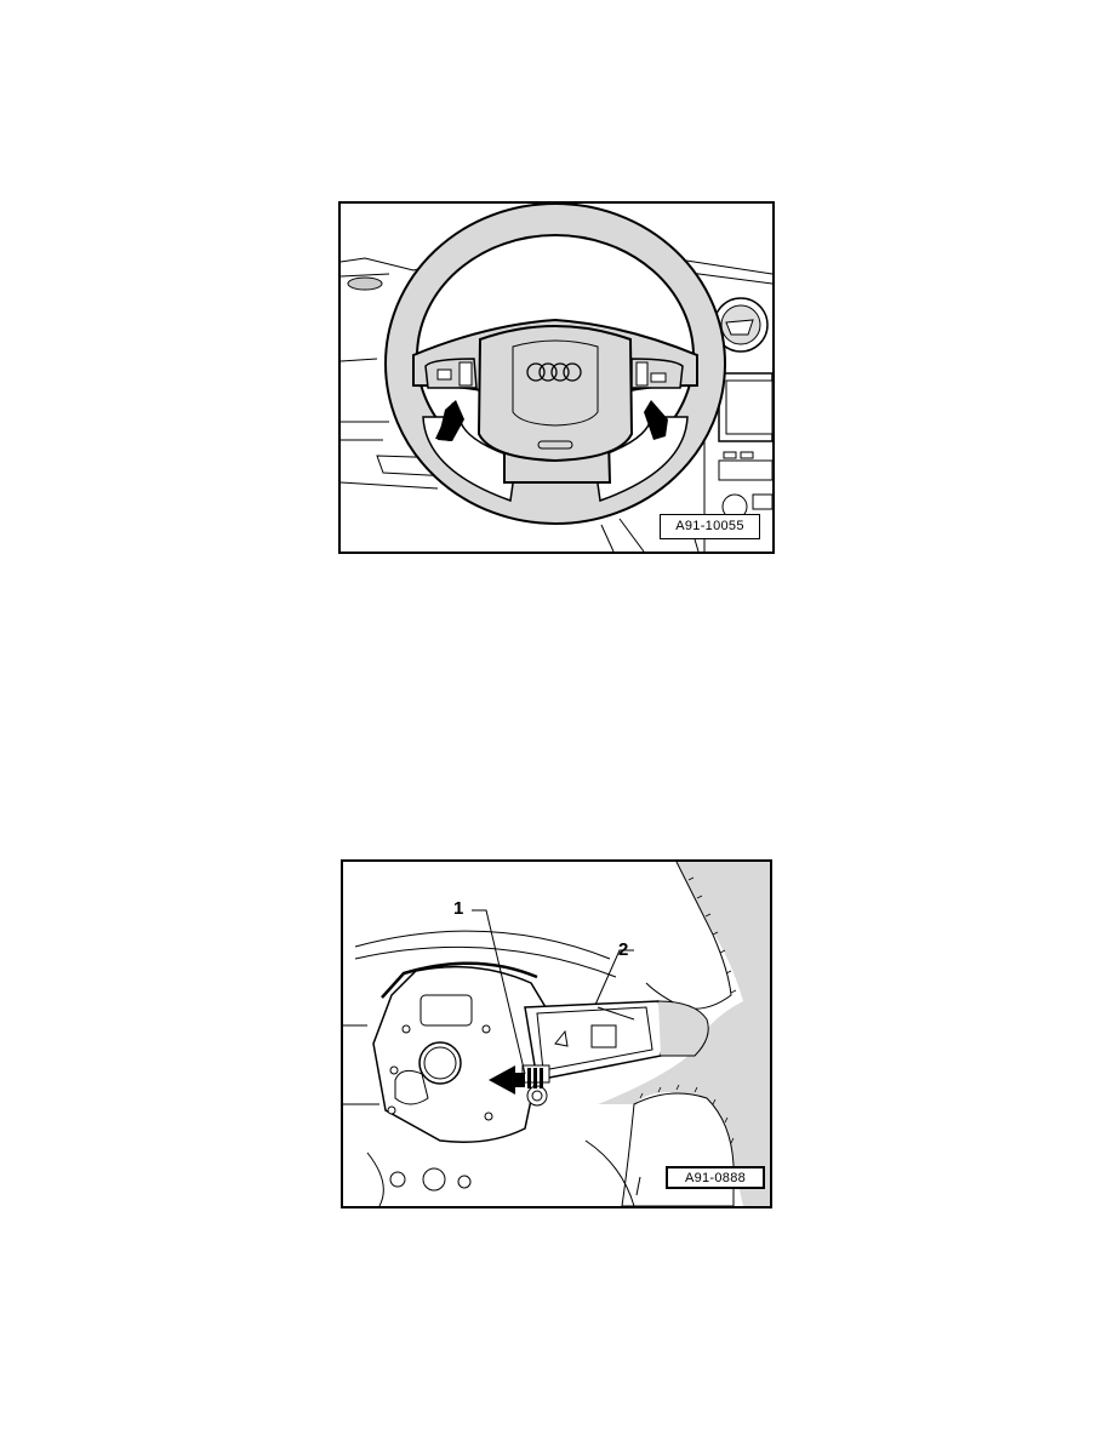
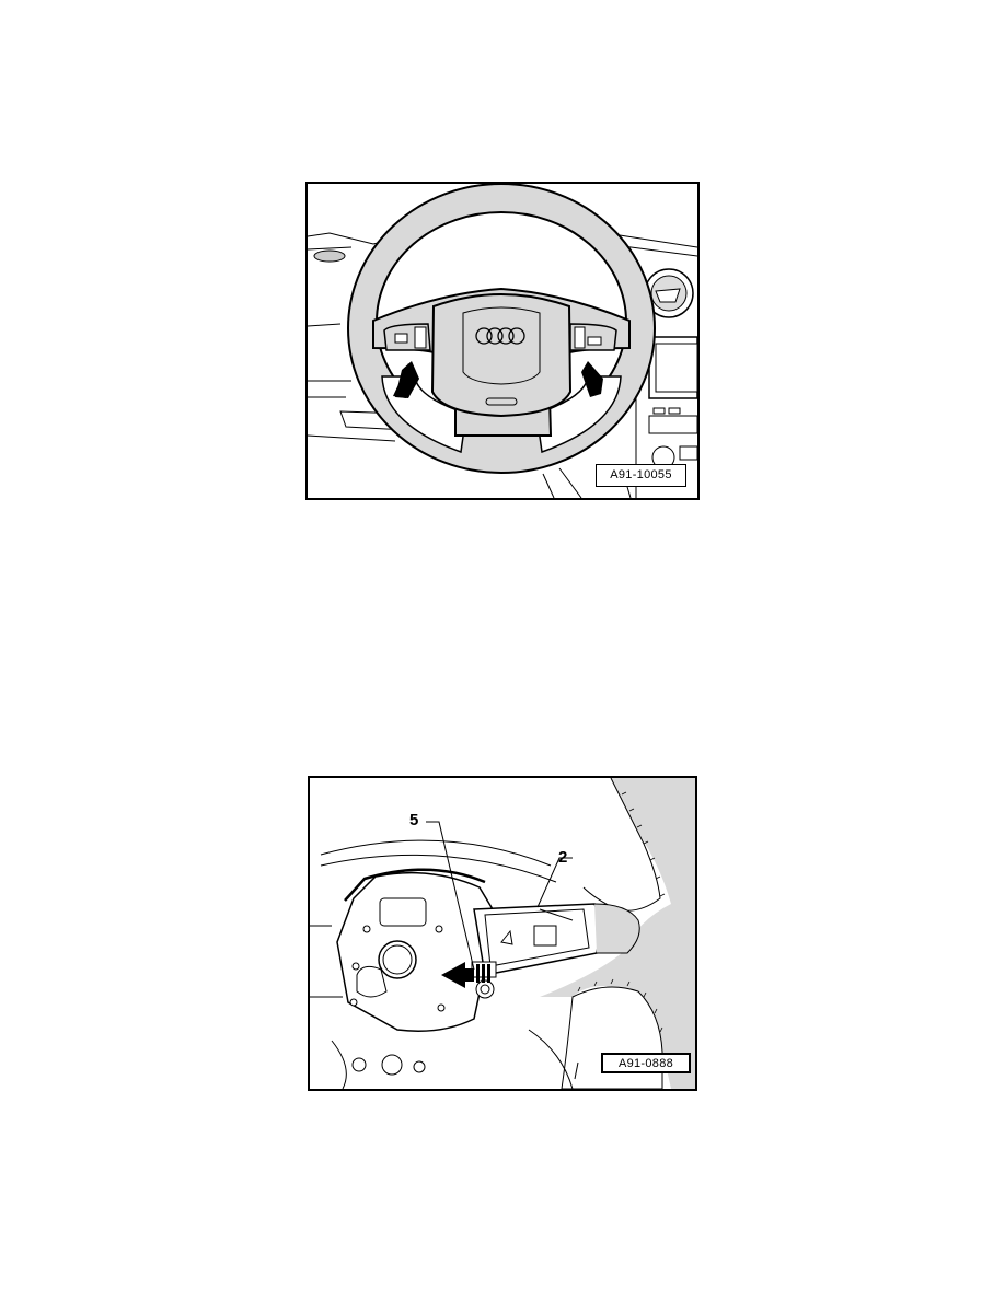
  A91-10055
- 1
+ 5
  2
  A91-0888
